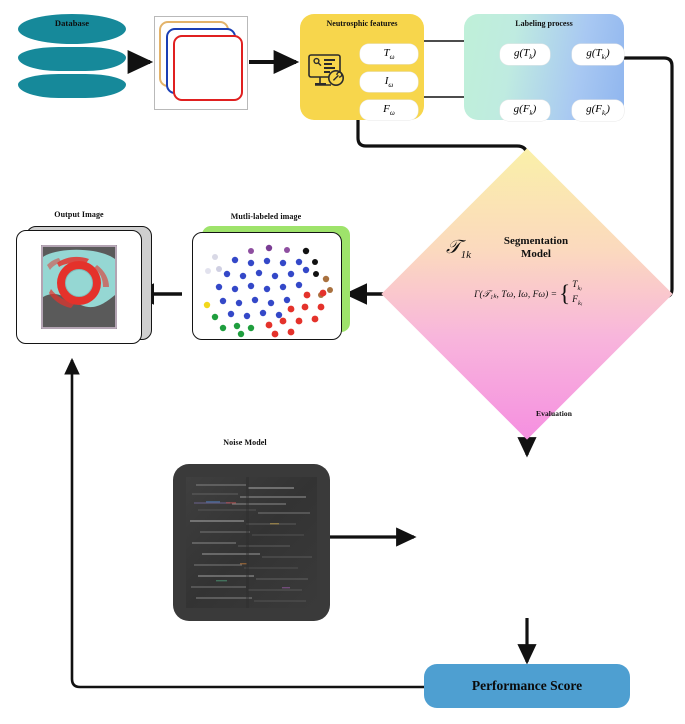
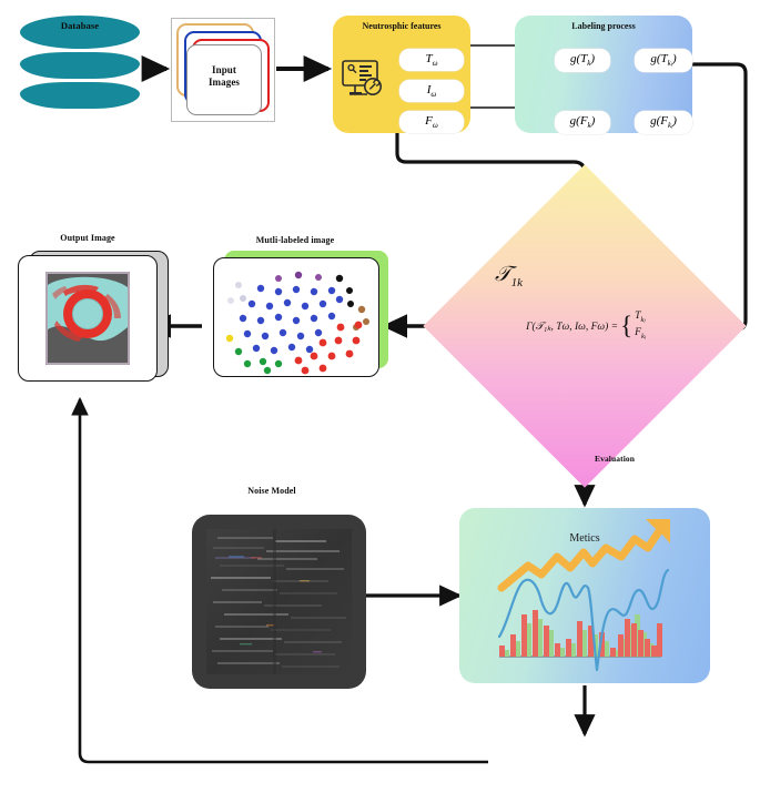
  Database
+ Input
+ Images
  Neutrosphic features
  Tω
  Iω
  Fω
  Labeling process
  g(Tk)
  g(Tkₗ)
  g(Fk)
  g(Fkₗ)
  𝒯1k
- Segmentation
- Model
  Γ(𝒯₁ₖ, Tω, Iω, Fω) =
  {
  Mutli-labeled image
  Output Image
  Noise Model
+ Metics
  Evaluation
- Performance Score
